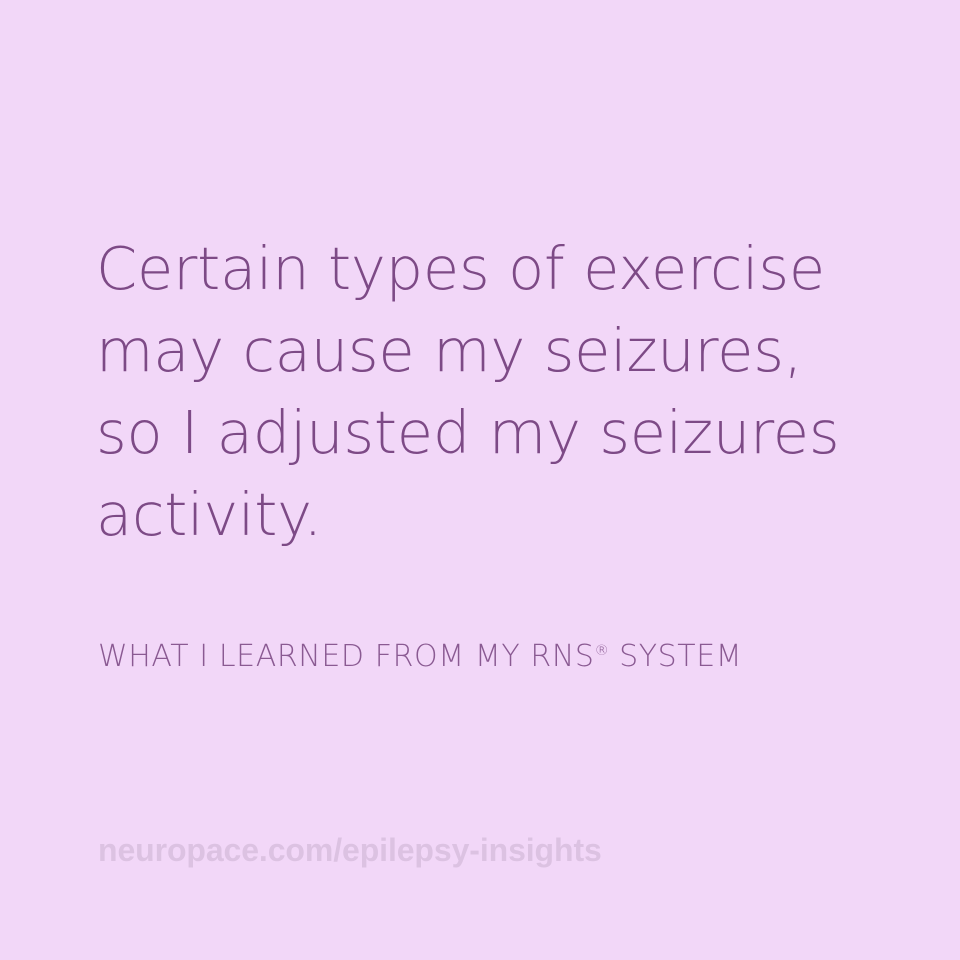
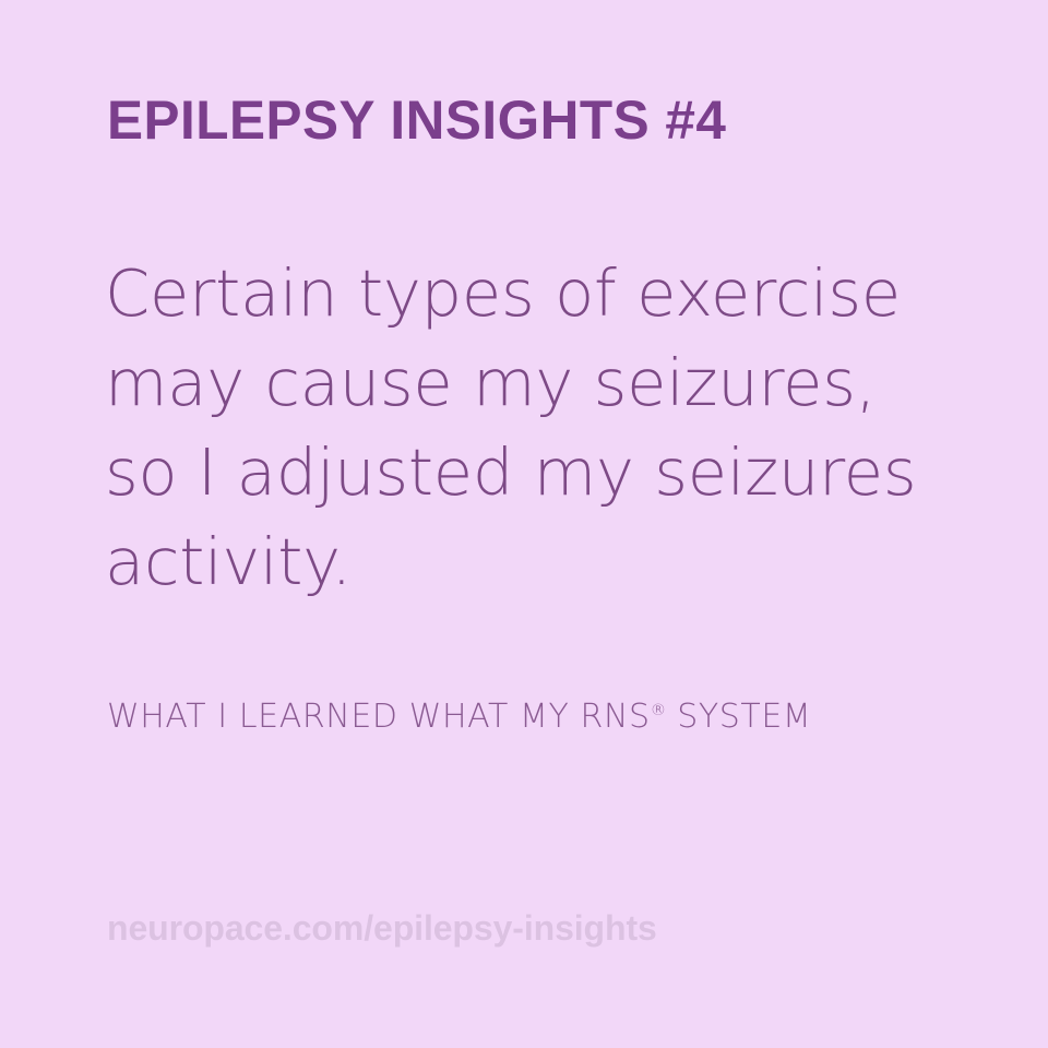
+ EPILEPSY INSIGHTS #4
  Certain types of exercise
  may cause my seizures,
  so I adjusted my seizures
  activity.
- WHAT I LEARNED FROM MY RNS® SYSTEM
+ WHAT I LEARNED WHAT MY RNS® SYSTEM
